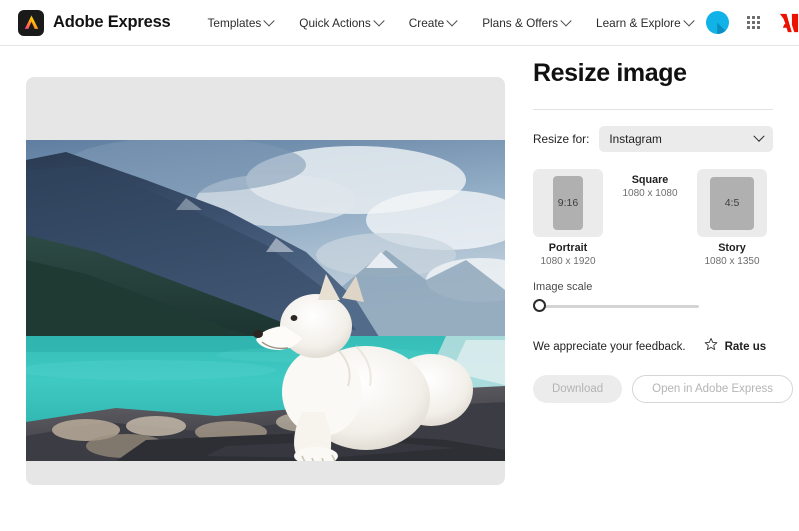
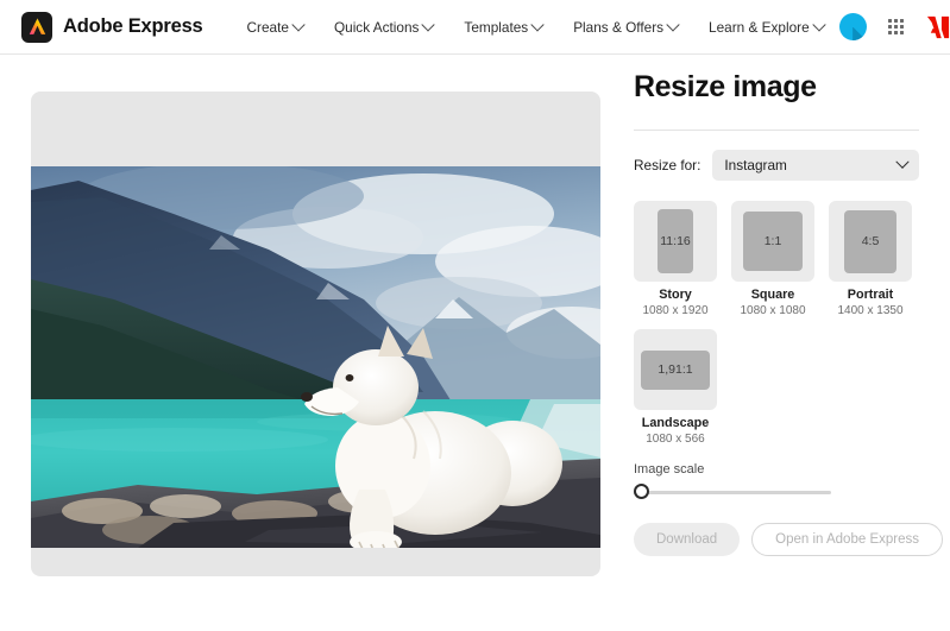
  Adobe Express
- Templates
+ Create
  Quick Actions
- Create
+ Templates
  Plans & Offers
  Learn & Explore
  Resize image
  Resize for:
  Instagram
- 9:16
+ 11:16
- Portrait
+ Story
  1080 x 1920
+ 1:1
  Square
  1080 x 1080
  4:5
- Story
+ Portrait
- 1080 x 1350
+ 1400 x 1350
+ 1,91:1
+ Landscape
+ 1080 x 566
  Image scale
- We appreciate your feedback.
- Rate us
  Download
  Open in Adobe Express
